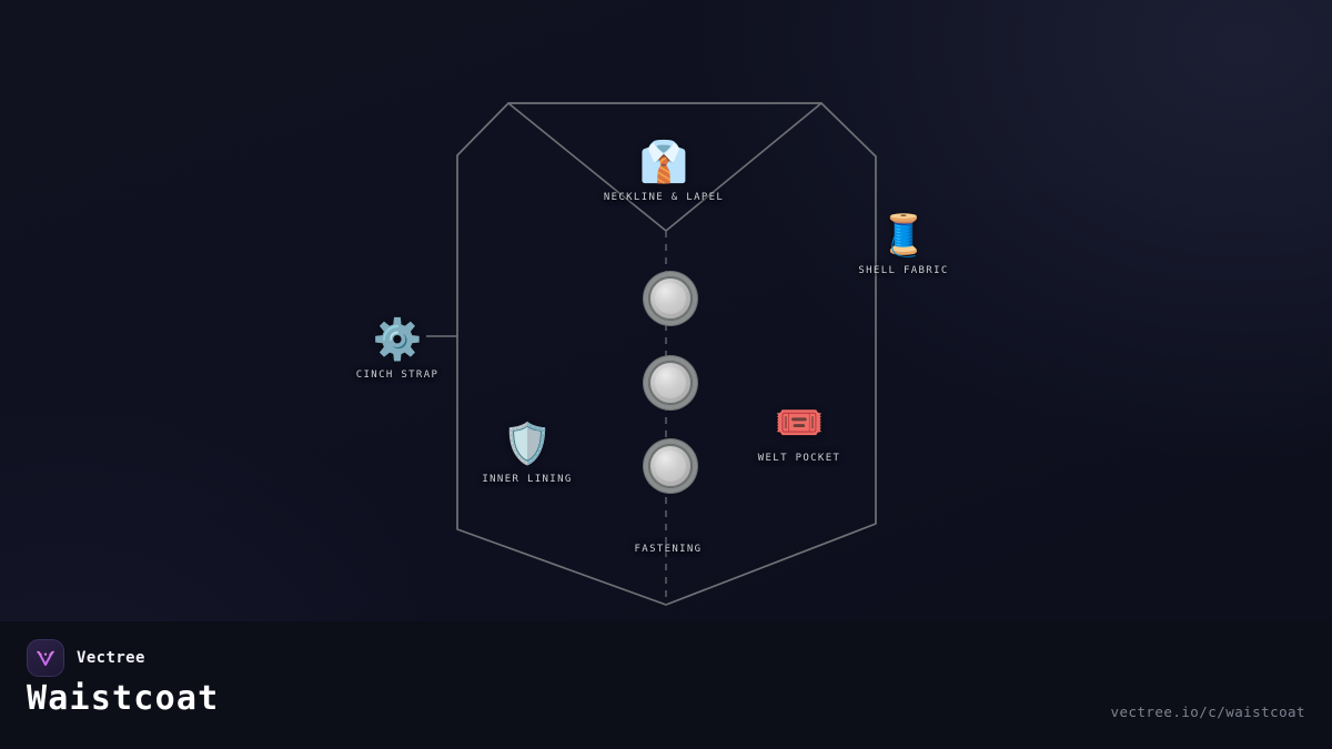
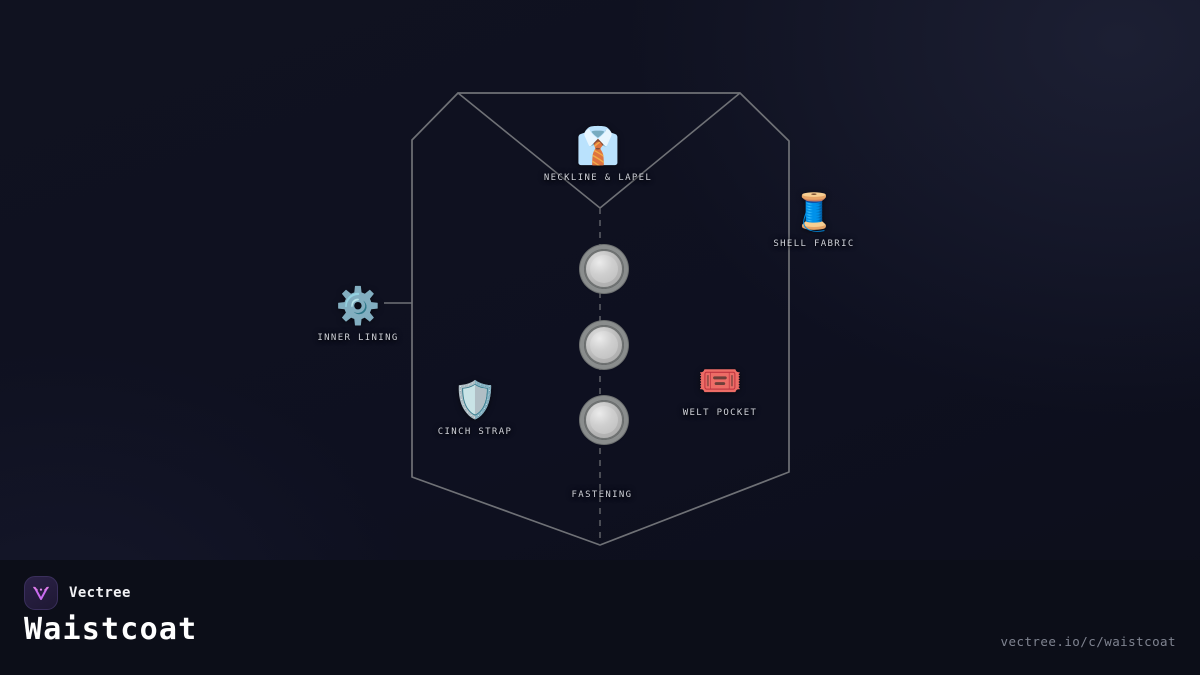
  👔
  NECKLINE & LAPEL
  🧵
  SHELL FABRIC
  ⚙️
- CINCH STRAP
+ INNER LINING
  🛡️
- INNER LINING
+ CINCH STRAP
  🎟️
  WELT POCKET
  FASTENING
  Vectree
  Waistcoat
  vectree.io/c/waistcoat
